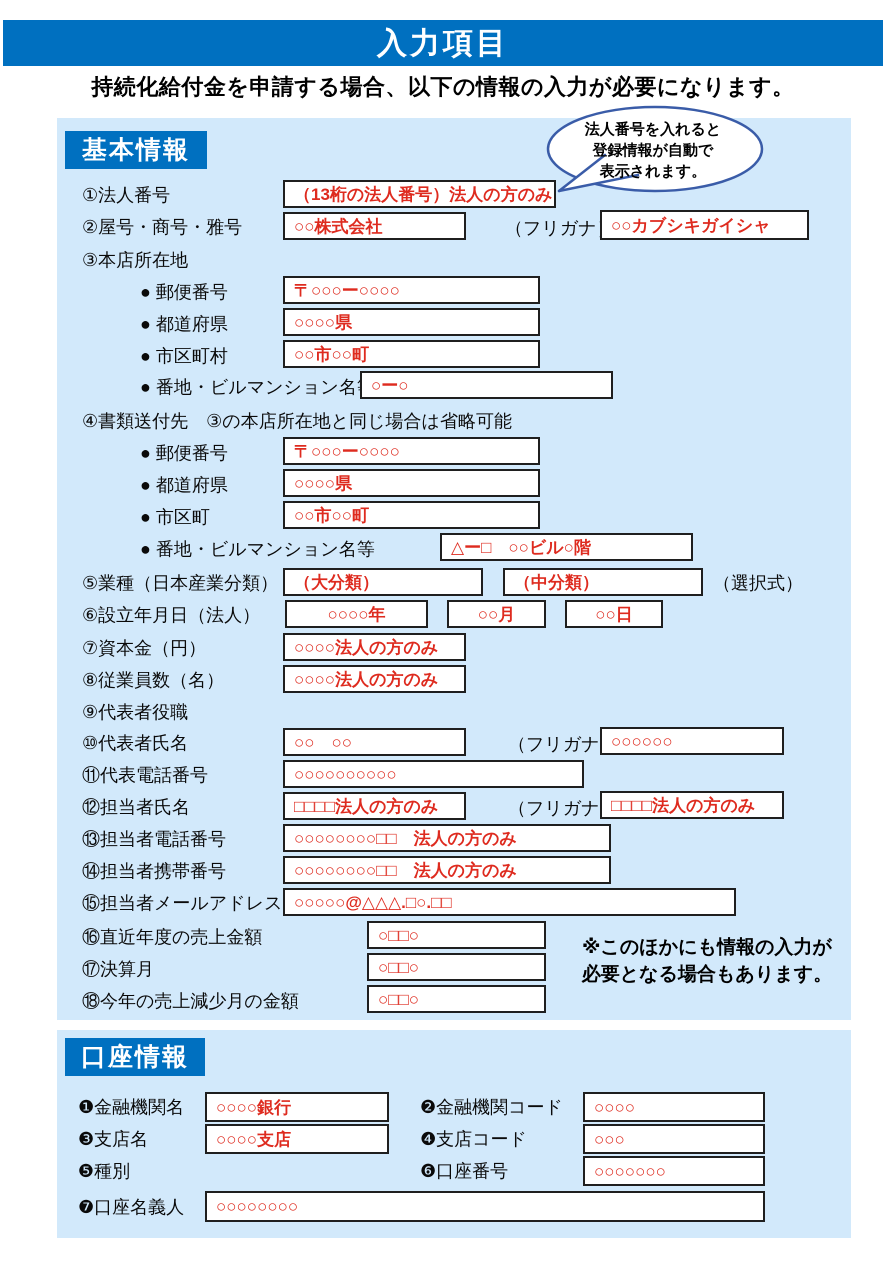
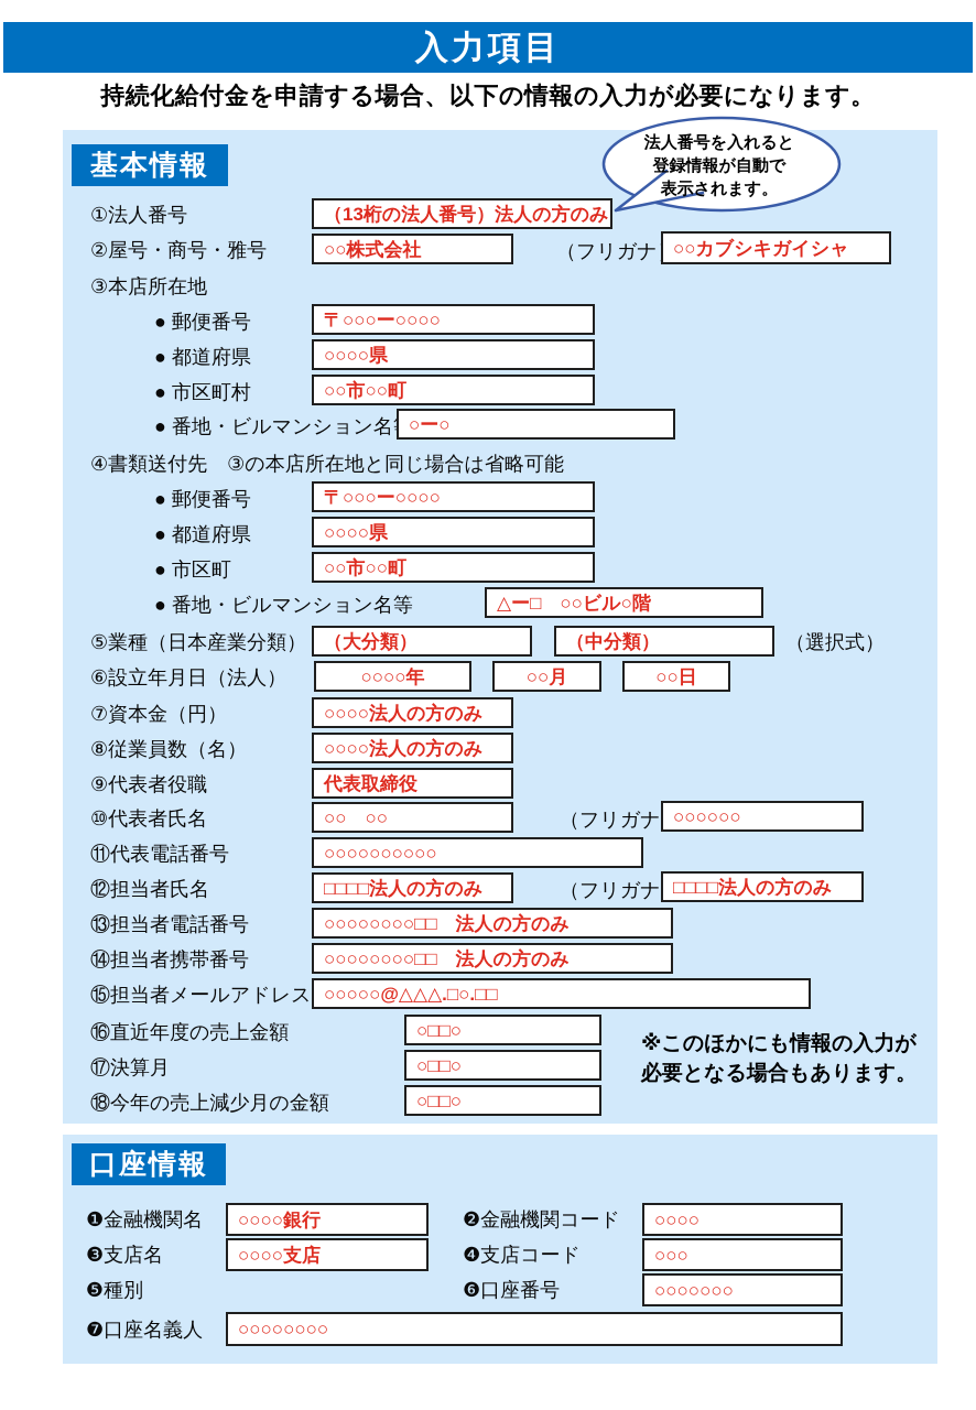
  入力項目
  持続化給付金を申請する場合、以下の情報の入力が必要になります。
  基本情報
  法人番号を入れると
  登録情報が自動で
  表示されます。
  ①法人番号
  （13桁の法人番号）法人の方のみ
  ②屋号・商号・雅号
  ○○株式会社
  （フリガナ
  ○○カブシキガイシャ
  ③本店所在地
  ● 郵便番号
  〒○○○ー○○○○
  ● 都道府県
  ○○○○県
  ● 市区町村
  ○○市○○町
  ● 番地・ビルマンション名
  ○ー○
  ④書類送付先 ③の本店所在地と同じ場合は省略可能
  ● 郵便番号
  〒○○○ー○○○○
  ● 都道府県
  ○○○○県
  ● 市区町
  ○○市○○町
  ● 番地・ビルマンション名等
  △ー□ ○○ビル○階
  ⑤業種（日本産業分類）
  （大分類）
  （中分類）
  （選択式）
  ⑥設立年月日（法人）
  ○○○○年
  ○○月
  ○○日
  ⑦資本金（円）
  ○○○○法人の方のみ
  ⑧従業員数（名）
  ○○○○法人の方のみ
  ⑨代表者役職
+ 代表取締役
  ⑩代表者氏名
  ○○ ○○
  （フリガナ
  ○○○○○○
  ⑪代表電話番号
  ○○○○○○○○○○
  ⑫担当者氏名
  □□□□法人の方のみ
  （フリガナ
  □□□□法人の方のみ
  ⑬担当者電話番号
  ○○○○○○○○□□ 法人の方のみ
  ⑭担当者携帯番号
  ○○○○○○○○□□ 法人の方のみ
  ⑮担当者メールアドレス
  ○○○○○@△△△.□○.□□
  ⑯直近年度の売上金額
  ○□□○
  ⑰決算月
  ○□□○
  ⑱今年の売上減少月の金額
  ○□□○
  ※このほかにも情報の入力が
  必要となる場合もあります。
  口座情報
  ❶金融機関名
  ○○○○銀行
  ❷金融機関コード
  ○○○○
  ❸支店名
  ○○○○支店
  ❹支店コード
  ○○○
  ❺種別
  ❻口座番号
  ○○○○○○○
  ❼口座名義人
  ○○○○○○○○
